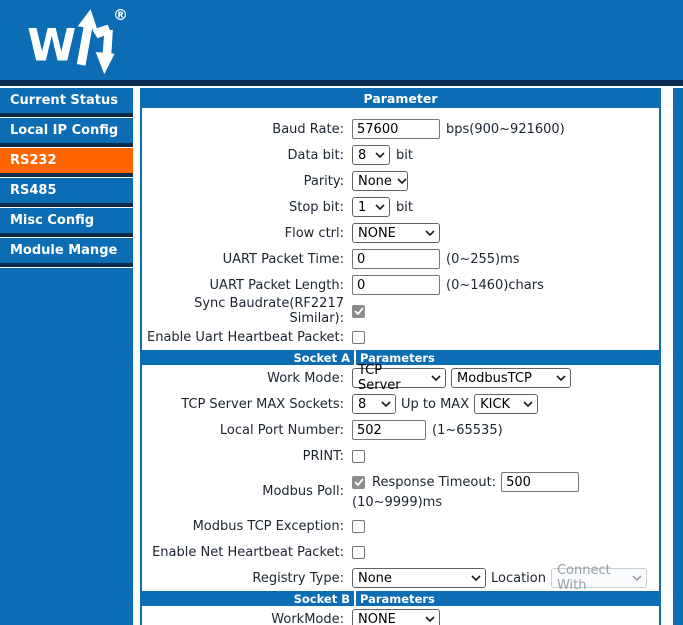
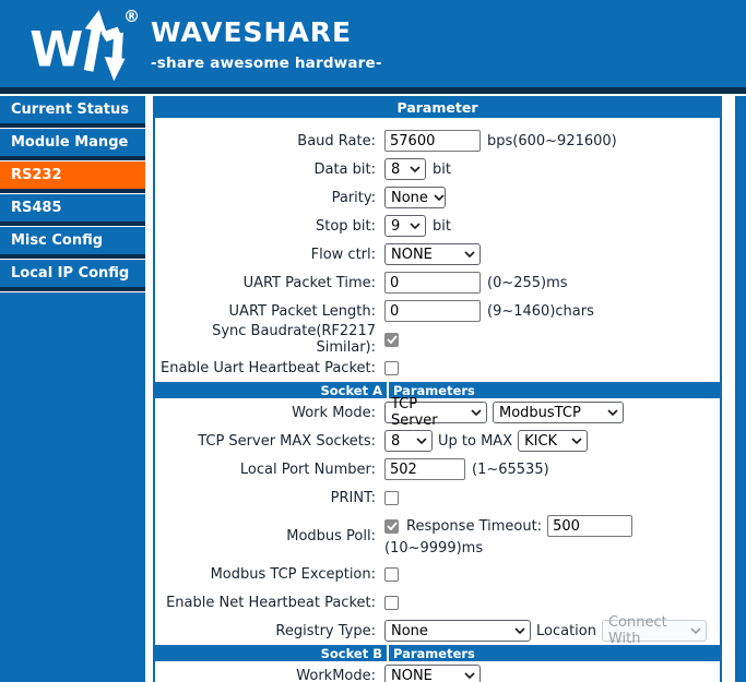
  W
  ®
+ WAVESHARE
+ -share awesome hardware-
  Current Status
- Local IP Config
+ Module Mange
  RS232
  RS485
  Misc Config
- Module Mange
+ Local IP Config
  Parameter
  Baud Rate:
  57600
- bps(900~921600)
+ bps(600~921600)
  Data bit:
  8
  bit
  Parity:
  None
  Stop bit:
- 1
+ 9
  bit
  Flow ctrl:
  NONE
  UART Packet Time:
  0
  (0~255)ms
  UART Packet Length:
  0
- (0~1460)chars
+ (9~1460)chars
  Sync Baudrate(RF2217 Similar):
  Enable Uart Heartbeat Packet:
  Socket A
  Parameters
  Work Mode:
  TCP Server
  ModbusTCP
  TCP Server MAX Sockets:
  8
  Up to MAX
  KICK
  Local Port Number:
  502
  (1~65535)
  PRINT:
  Modbus Poll:
  Response Timeout:
  500
  (10~9999)ms
  Modbus TCP Exception:
  Enable Net Heartbeat Packet:
  Registry Type:
  None
  Location
  Connect With
  Socket B
  Parameters
  WorkMode:
  NONE
